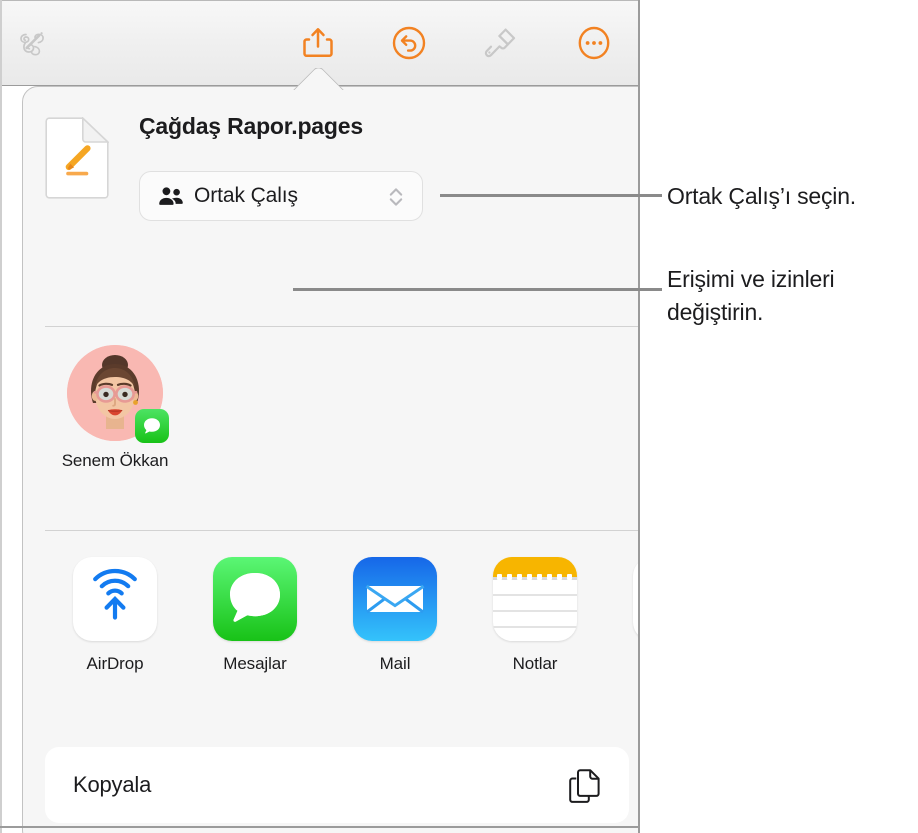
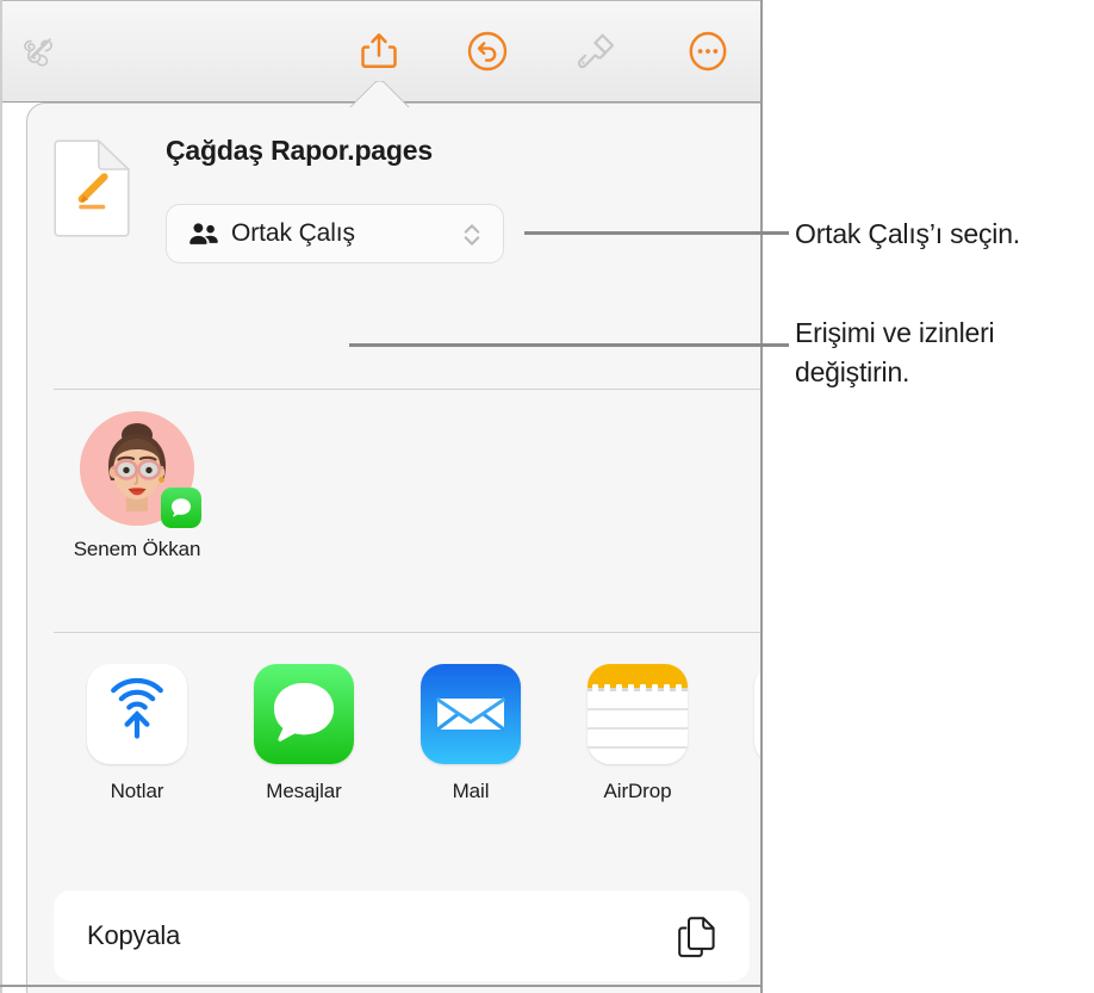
  Çağdaş Rapor.pages
  Ortak Çalış
  Senem Ökkan
- AirDrop
+ Notlar
  Mesajlar
  Mail
- Notlar
+ AirDrop
  Kopyala
  Ortak Çalış’ı seçin.
  Erişimi ve izinleri değiştirin.
